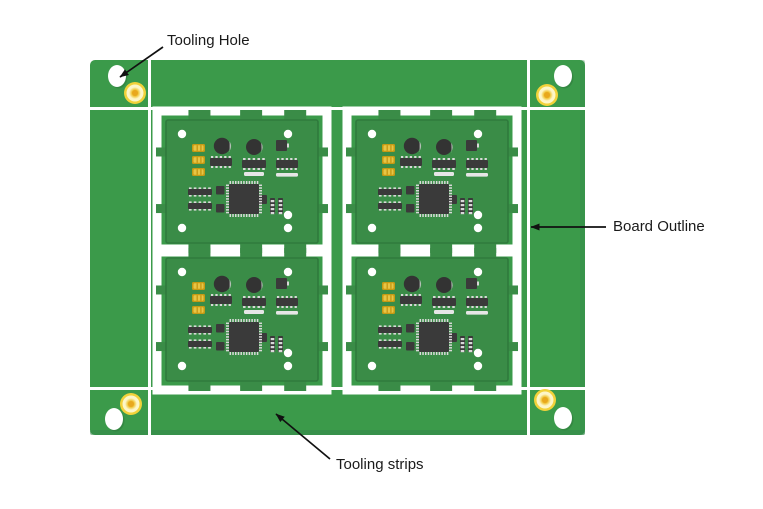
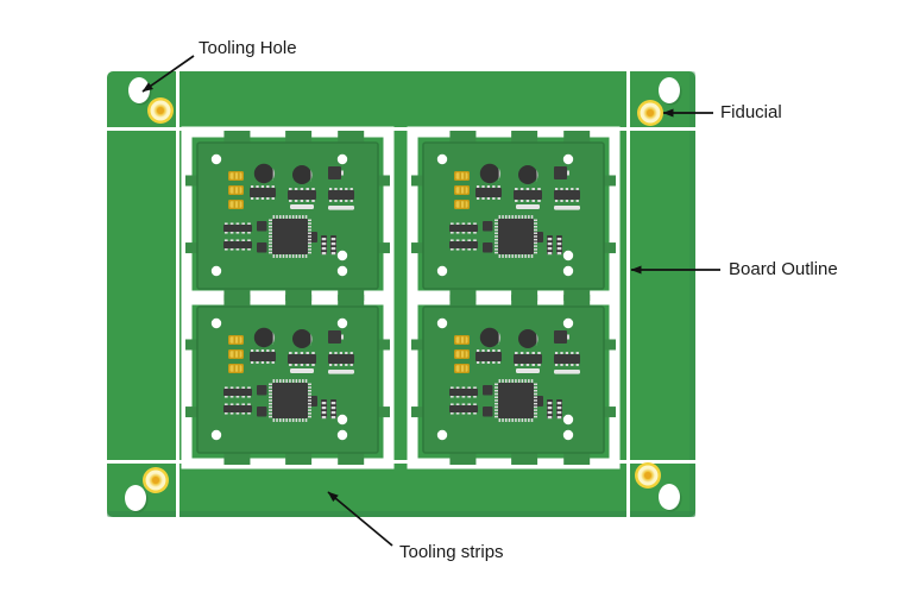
  Tooling Hole
+ Fiducial
  Board Outline
  Tooling strips
